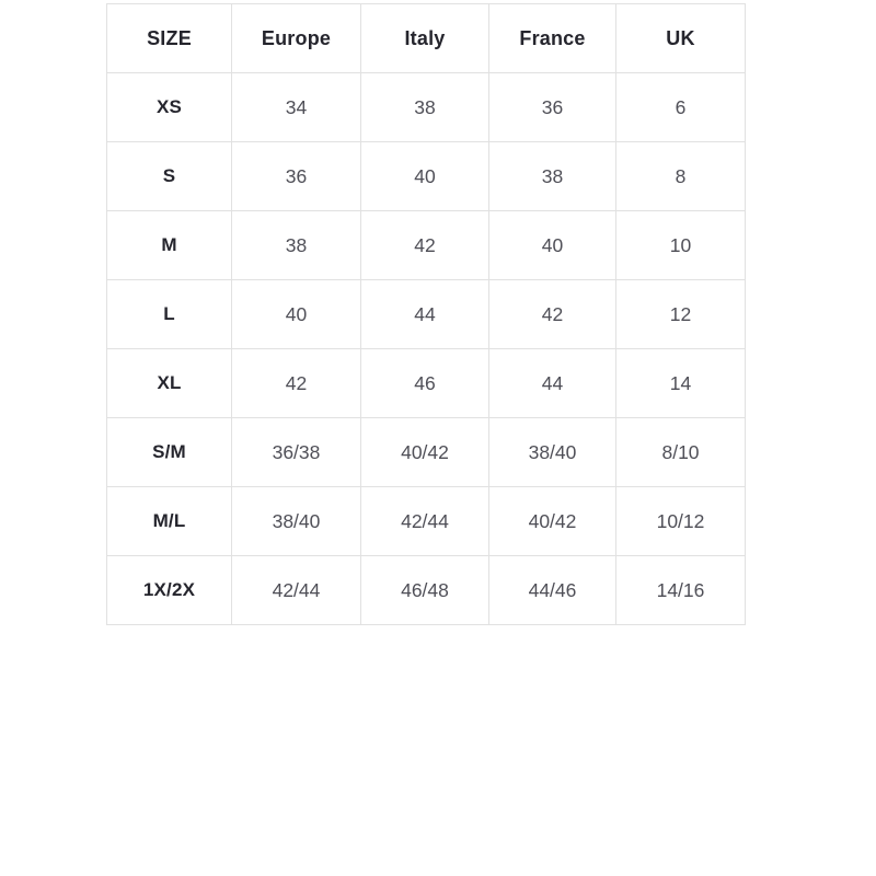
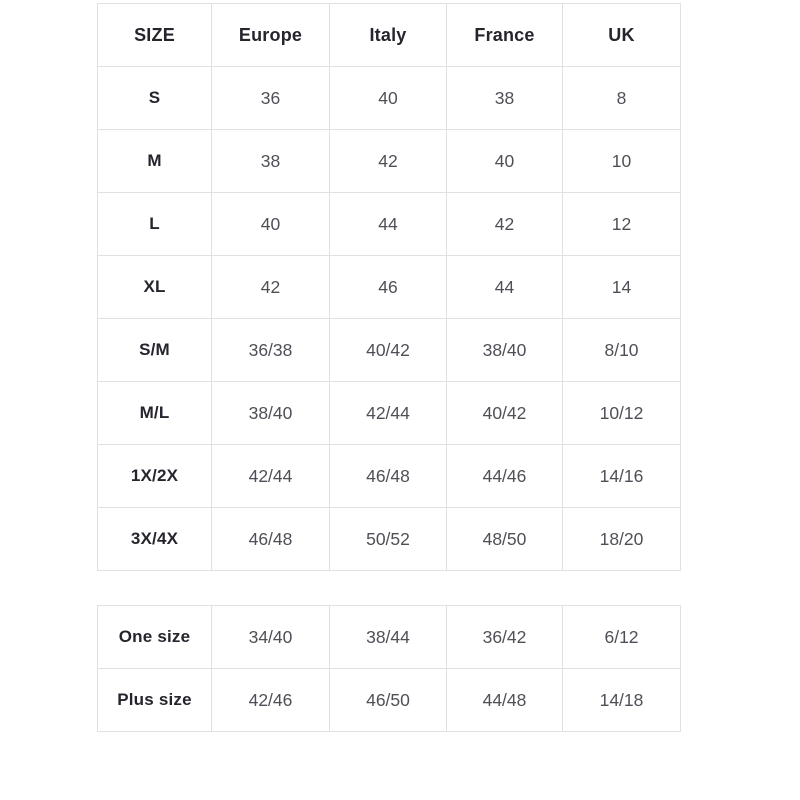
  SIZE	Europe	Italy	France	UK
- XS	34	38	36	6
  S	36	40	38	8
  M	38	42	40	10
  L	40	44	42	12
  XL	42	46	44	14
  S/M	36/38	40/42	38/40	8/10
  M/L	38/40	42/44	40/42	10/12
  1X/2X	42/44	46/48	44/46	14/16
+ 3X/4X	46/48	50/52	48/50	18/20
+ One size	34/40	38/44	36/42	6/12
+ Plus size	42/46	46/50	44/48	14/18
